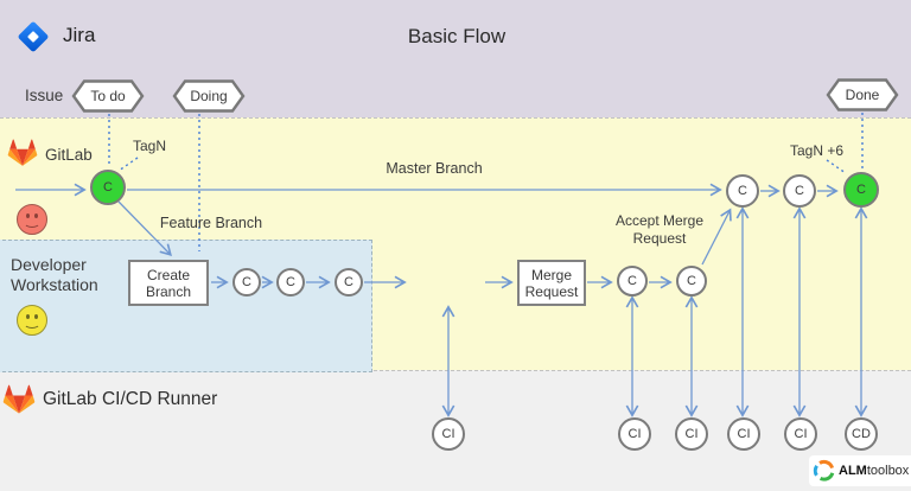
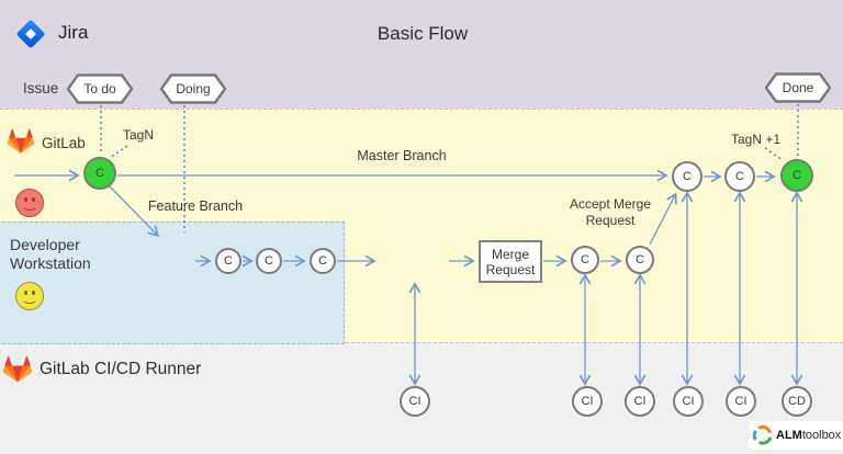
  Jira
  Basic Flow
  Issue
  To do
  Doing
  Done
  GitLab
  TagN
- TagN +6
+ TagN +1
  Master Branch
  Feature Branch
  Accept Merge
  Request
  C
  C
  C
  C
  Developer
  Workstation
- Create
- Branch
  C
  C
  C
  Merge
  Request
  C
  C
  GitLab CI/CD Runner
  CI
  CI
  CI
  CI
  CI
  CD
  ALMtoolbox
